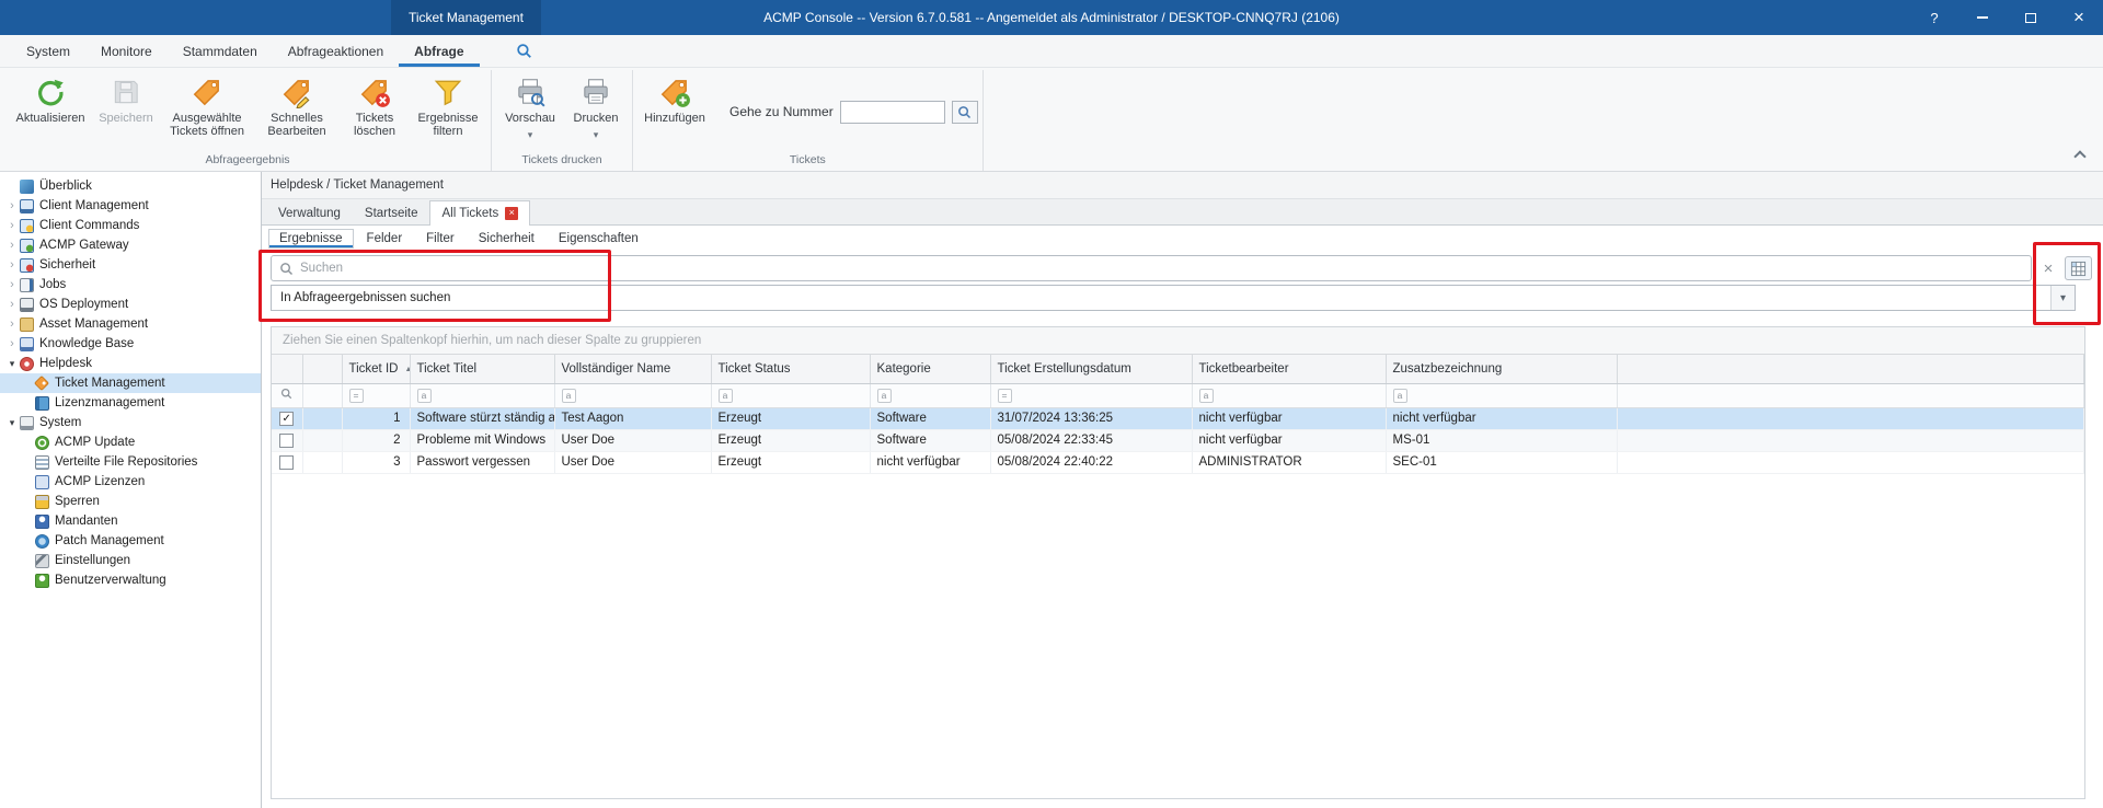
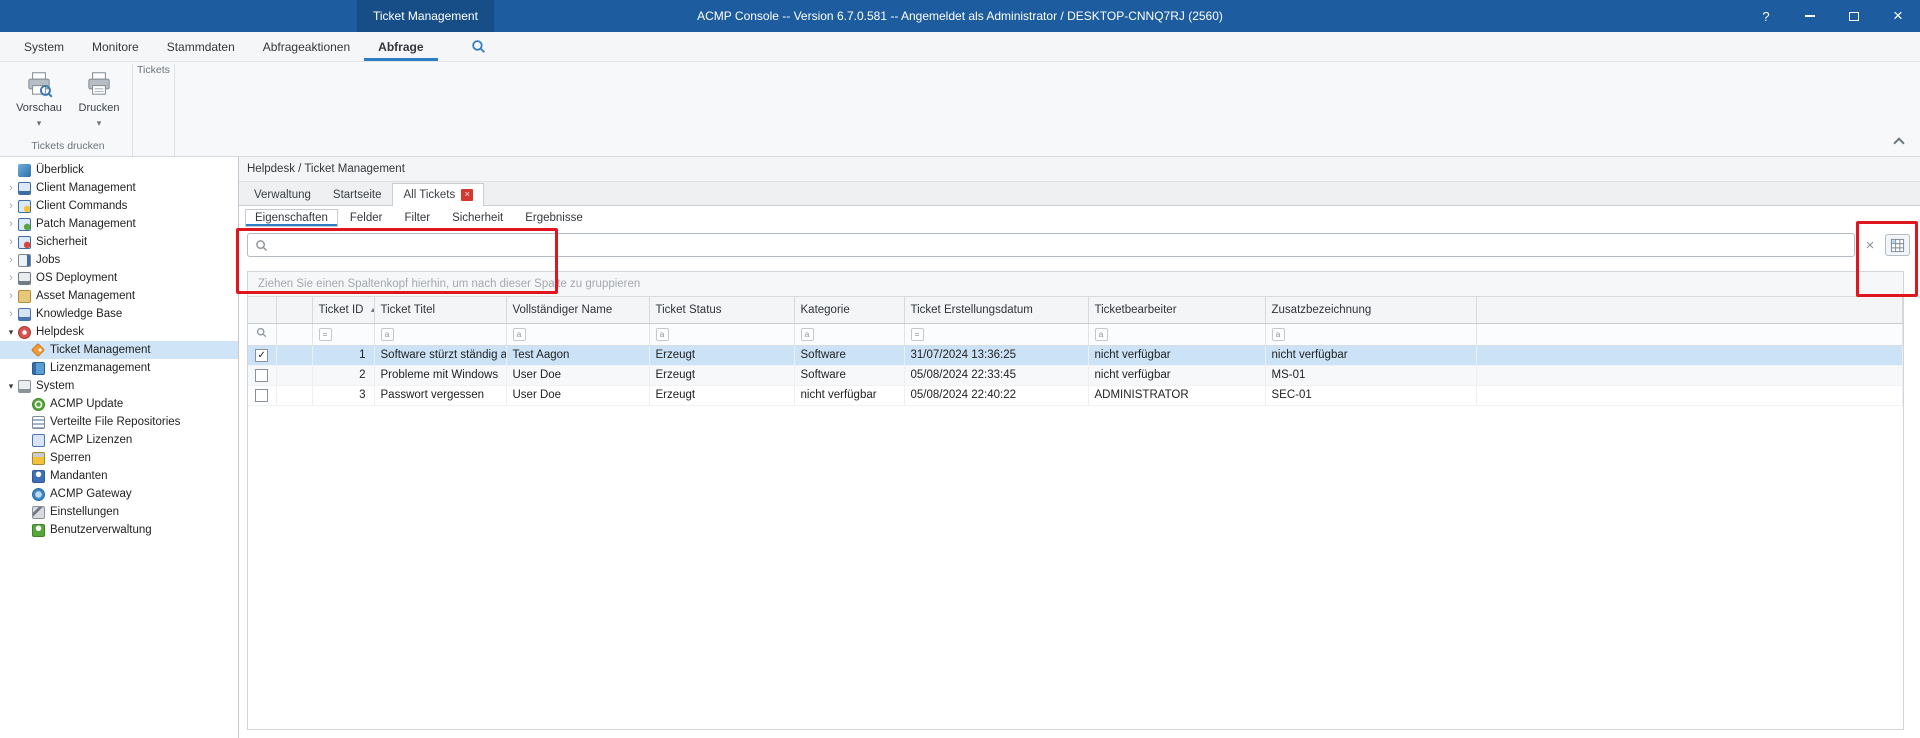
  Ticket Management
- ACMP Console -- Version 6.7.0.581 -- Angemeldet als Administrator / DESKTOP-CNNQ7RJ (2106)
+ ACMP Console -- Version 6.7.0.581 -- Angemeldet als Administrator / DESKTOP-CNNQ7RJ (2560)
  System
  Monitore
  Stammdaten
  Abfrageaktionen
  Abfrage
- Aktualisieren
- Speichern
- Ausgewählte Tickets öffnen
- Schnelles Bearbeiten
- Tickets löschen
- Ergebnisse filtern
- Abfrageergebnis
  Vorschau
  Drucken
  Tickets drucken
- Hinzufügen
- Gehe zu Nummer
  Tickets
  Überblick
  Client Management
  Client Commands
- ACMP Gateway
+ Patch Management
  Sicherheit
  Jobs
  OS Deployment
  Asset Management
  Knowledge Base
  Helpdesk
  Ticket Management
  Lizenzmanagement
  System
  ACMP Update
  Verteilte File Repositories
  ACMP Lizenzen
  Sperren
  Mandanten
- Patch Management
+ ACMP Gateway
  Einstellungen
  Benutzerverwaltung
  Helpdesk / Ticket Management
  Verwaltung
  Startseite
  All Tickets
- Ergebnisse
+ Eigenschaften
  Felder
  Filter
  Sicherheit
- Eigenschaften
+ Ergebnisse
- Suchen
- In Abfrageergebnissen suchen
  Ziehen Sie einen Spaltenkopf hierhin, um nach dieser Spalte zu gruppieren
  		Ticket ID	Ticket Titel	Vollständiger Name	Ticket Status	Kategorie	Ticket Erstellungsdatum	Ticketbearbeiter	Zusatzbezeichnung
  		1	Software stürzt ständig a	Test Aagon	Erzeugt	Software	31/07/2024 13:36:25	nicht verfügbar	nicht verfügbar
  		2	Probleme mit Windows	User Doe	Erzeugt	Software	05/08/2024 22:33:45	nicht verfügbar	MS-01
  		3	Passwort vergessen	User Doe	Erzeugt	nicht verfügbar	05/08/2024 22:40:22	ADMINISTRATOR	SEC-01
